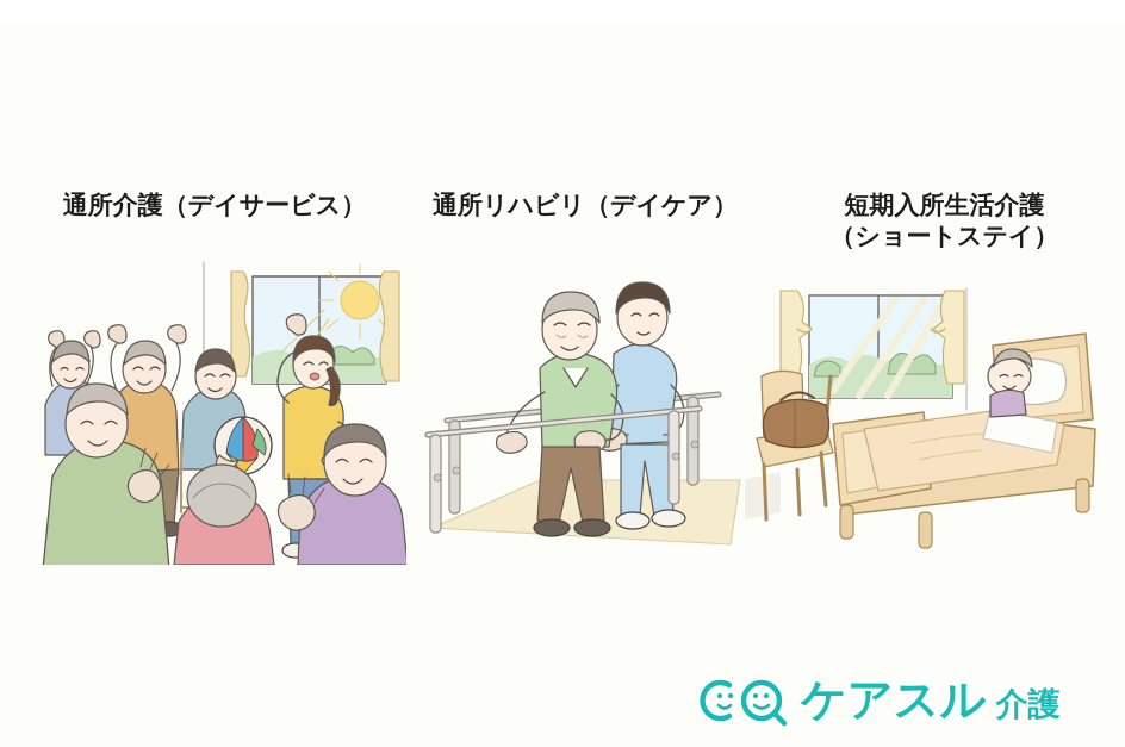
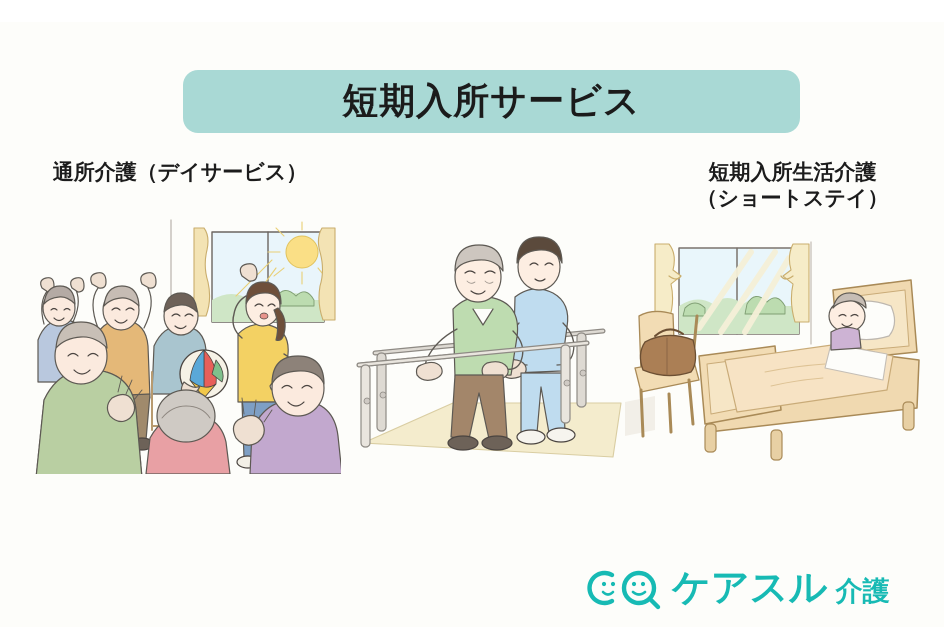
+ 短期入所サービス
  通所介護（デイサービス）
- 通所リハビリ（デイケア）
  短期入所生活介護
  （ショートステイ）
  ケアスル
  介護
